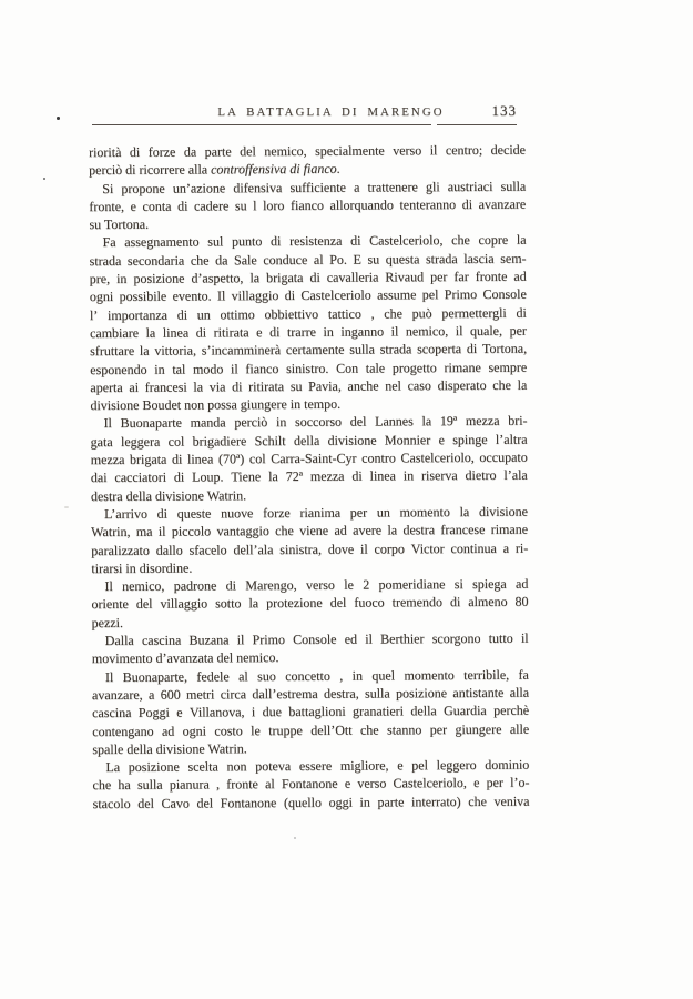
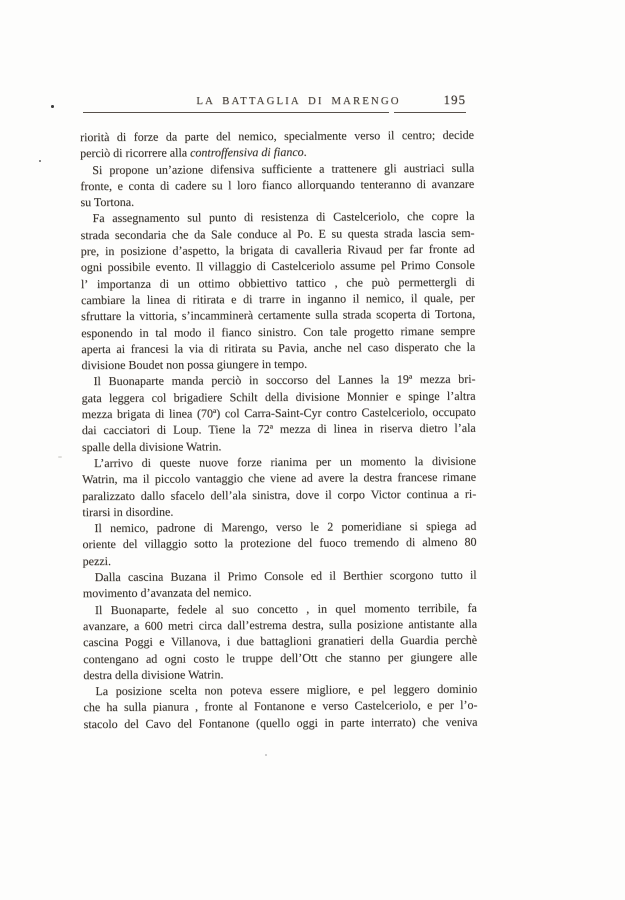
  LA BATTAGLIA DI MARENGO
- 133
+ 195
  riorità
  di
  forze
  da
  parte
  del
  nemico,
  specialmente
  verso
  il
  centro;
  decide
  perciò di ricorrere alla controffensiva di fianco.
  Si
  propone
  un’azione
  difensiva
  sufficiente
  a
  trattenere
  gli
  austriaci
  sulla
  fronte,
  e
  conta
  di
  cadere
  su
  l
  loro
  fianco
  allorquando
  tenteranno
  di
  avanzare
  su Tortona.
  Fa
  assegnamento
  sul
  punto
  di
  resistenza
  di
  Castelceriolo,
  che
  copre
  la
  strada
  secondaria
  che
  da
  Sale
  conduce
  al
  Po.
  E
  su
  questa
  strada
  lascia
  sem-
  pre,
  in
  posizione
  d’aspetto,
  la
  brigata
  di
  cavalleria
  Rivaud
  per
  far
  fronte
  ad
  ogni
  possibile
  evento.
  Il
  villaggio
  di
  Castelceriolo
  assume
  pel
  Primo
  Console
  l’
  importanza
  di
  un
  ottimo
  obbiettivo
  tattico
  ,
  che
  può
  permettergli
  di
  cambiare
  la
  linea
  di
  ritirata
  e
  di
  trarre
  in
  inganno
  il
  nemico,
  il
  quale,
  per
  sfruttare
  la
  vittoria,
  s’incamminerà
  certamente
  sulla
  strada
  scoperta
  di
  Tortona,
  esponendo
  in
  tal
  modo
  il
  fianco
  sinistro.
  Con
  tale
  progetto
  rimane
  sempre
  aperta
  ai
  francesi
  la
  via
  di
  ritirata
  su
  Pavia,
  anche
  nel
  caso
  disperato
  che
  la
  divisione Boudet non possa giungere in tempo.
  Il
  Buonaparte
  manda
  perciò
  in
  soccorso
  del
  Lannes
  la
  19ª
  mezza
  bri-
  gata
  leggera
  col
  brigadiere
  Schilt
  della
  divisione
  Monnier
  e
  spinge
  l’altra
  mezza
  brigata
  di
  linea
  (70ª)
  col
  Carra-Saint-Cyr
  contro
  Castelceriolo,
  occupato
  dai
  cacciatori
  di
  Loup.
  Tiene
  la
  72ª
  mezza
  di
  linea
  in
  riserva
  dietro
  l’ala
- destra della divisione Watrin.
+ spalle della divisione Watrin.
  L’arrivo
  di
  queste
  nuove
  forze
  rianima
  per
  un
  momento
  la
  divisione
  Watrin,
  ma
  il
  piccolo
  vantaggio
  che
  viene
  ad
  avere
  la
  destra
  francese
  rimane
  paralizzato
  dallo
  sfacelo
  dell’ala
  sinistra,
  dove
  il
  corpo
  Victor
  continua
  a
  ri-
  tirarsi in disordine.
  Il
  nemico,
  padrone
  di
  Marengo,
  verso
  le
  2
  pomeridiane
  si
  spiega
  ad
  oriente
  del
  villaggio
  sotto
  la
  protezione
  del
  fuoco
  tremendo
  di
  almeno
  80
  pezzi.
  Dalla
  cascina
  Buzana
  il
  Primo
  Console
  ed
  il
  Berthier
  scorgono
  tutto
  il
  movimento d’avanzata del nemico.
  Il
  Buonaparte,
  fedele
  al
  suo
  concetto
  ,
  in
  quel
  momento
  terribile,
  fa
  avanzare,
  a
  600
  metri
  circa
  dall’estrema
  destra,
  sulla
  posizione
  antistante
  alla
  cascina
  Poggi
  e
  Villanova,
  i
  due
  battaglioni
  granatieri
  della
  Guardia
  perchè
  contengano
  ad
  ogni
  costo
  le
  truppe
  dell’Ott
  che
  stanno
  per
  giungere
  alle
- spalle della divisione Watrin.
+ destra della divisione Watrin.
  La
  posizione
  scelta
  non
  poteva
  essere
  migliore,
  e
  pel
  leggero
  dominio
  che
  ha
  sulla
  pianura
  ,
  fronte
  al
  Fontanone
  e
  verso
  Castelceriolo,
  e
  per
  l’o-
  stacolo
  del
  Cavo
  del
  Fontanone
  (quello
  oggi
  in
  parte
  interrato)
  che
  veniva
